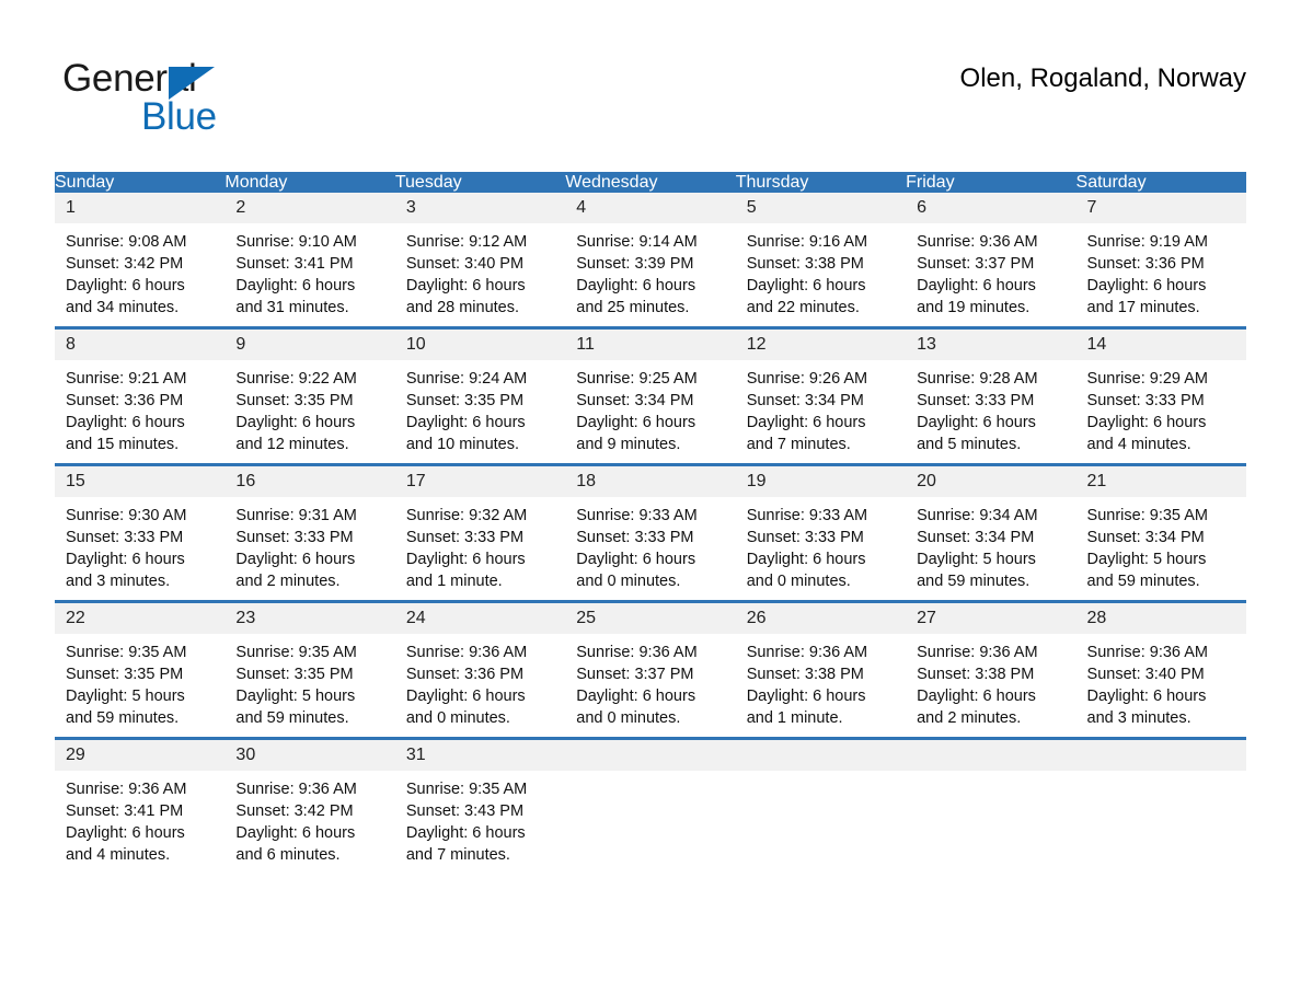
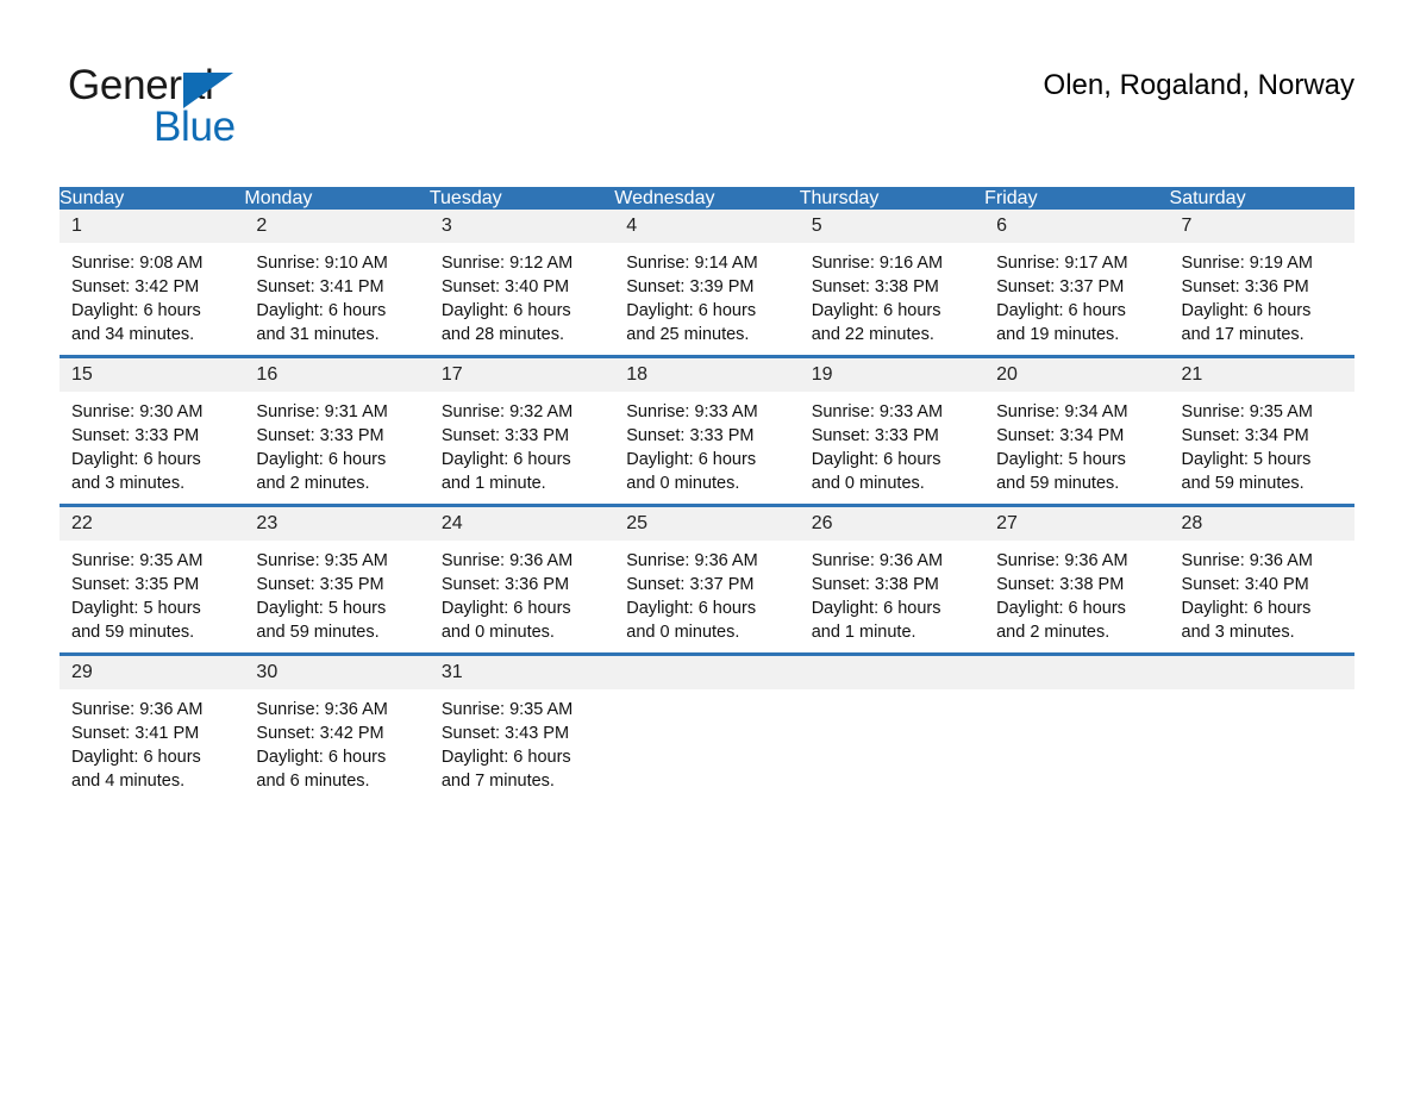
  General
  Blue
  Olen, Rogaland, Norway
  Sunday	Monday	Tuesday	Wednesday	Thursday	Friday	Saturday
- 1Sunrise: 9:08 AMSunset: 3:42 PMDaylight: 6 hoursand 34 minutes.	2Sunrise: 9:10 AMSunset: 3:41 PMDaylight: 6 hoursand 31 minutes.	3Sunrise: 9:12 AMSunset: 3:40 PMDaylight: 6 hoursand 28 minutes.	4Sunrise: 9:14 AMSunset: 3:39 PMDaylight: 6 hoursand 25 minutes.	5Sunrise: 9:16 AMSunset: 3:38 PMDaylight: 6 hoursand 22 minutes.	6Sunrise: 9:36 AMSunset: 3:37 PMDaylight: 6 hoursand 19 minutes.	7Sunrise: 9:19 AMSunset: 3:36 PMDaylight: 6 hoursand 17 minutes.
+ 1Sunrise: 9:08 AMSunset: 3:42 PMDaylight: 6 hoursand 34 minutes.	2Sunrise: 9:10 AMSunset: 3:41 PMDaylight: 6 hoursand 31 minutes.	3Sunrise: 9:12 AMSunset: 3:40 PMDaylight: 6 hoursand 28 minutes.	4Sunrise: 9:14 AMSunset: 3:39 PMDaylight: 6 hoursand 25 minutes.	5Sunrise: 9:16 AMSunset: 3:38 PMDaylight: 6 hoursand 22 minutes.	6Sunrise: 9:17 AMSunset: 3:37 PMDaylight: 6 hoursand 19 minutes.	7Sunrise: 9:19 AMSunset: 3:36 PMDaylight: 6 hoursand 17 minutes.
- 8Sunrise: 9:21 AMSunset: 3:36 PMDaylight: 6 hoursand 15 minutes.	9Sunrise: 9:22 AMSunset: 3:35 PMDaylight: 6 hoursand 12 minutes.	10Sunrise: 9:24 AMSunset: 3:35 PMDaylight: 6 hoursand 10 minutes.	11Sunrise: 9:25 AMSunset: 3:34 PMDaylight: 6 hoursand 9 minutes.	12Sunrise: 9:26 AMSunset: 3:34 PMDaylight: 6 hoursand 7 minutes.	13Sunrise: 9:28 AMSunset: 3:33 PMDaylight: 6 hoursand 5 minutes.	14Sunrise: 9:29 AMSunset: 3:33 PMDaylight: 6 hoursand 4 minutes.
  15Sunrise: 9:30 AMSunset: 3:33 PMDaylight: 6 hoursand 3 minutes.	16Sunrise: 9:31 AMSunset: 3:33 PMDaylight: 6 hoursand 2 minutes.	17Sunrise: 9:32 AMSunset: 3:33 PMDaylight: 6 hoursand 1 minute.	18Sunrise: 9:33 AMSunset: 3:33 PMDaylight: 6 hoursand 0 minutes.	19Sunrise: 9:33 AMSunset: 3:33 PMDaylight: 6 hoursand 0 minutes.	20Sunrise: 9:34 AMSunset: 3:34 PMDaylight: 5 hoursand 59 minutes.	21Sunrise: 9:35 AMSunset: 3:34 PMDaylight: 5 hoursand 59 minutes.
  22Sunrise: 9:35 AMSunset: 3:35 PMDaylight: 5 hoursand 59 minutes.	23Sunrise: 9:35 AMSunset: 3:35 PMDaylight: 5 hoursand 59 minutes.	24Sunrise: 9:36 AMSunset: 3:36 PMDaylight: 6 hoursand 0 minutes.	25Sunrise: 9:36 AMSunset: 3:37 PMDaylight: 6 hoursand 0 minutes.	26Sunrise: 9:36 AMSunset: 3:38 PMDaylight: 6 hoursand 1 minute.	27Sunrise: 9:36 AMSunset: 3:38 PMDaylight: 6 hoursand 2 minutes.	28Sunrise: 9:36 AMSunset: 3:40 PMDaylight: 6 hoursand 3 minutes.
  29Sunrise: 9:36 AMSunset: 3:41 PMDaylight: 6 hoursand 4 minutes.	30Sunrise: 9:36 AMSunset: 3:42 PMDaylight: 6 hoursand 6 minutes.	31Sunrise: 9:35 AMSunset: 3:43 PMDaylight: 6 hoursand 7 minutes.
